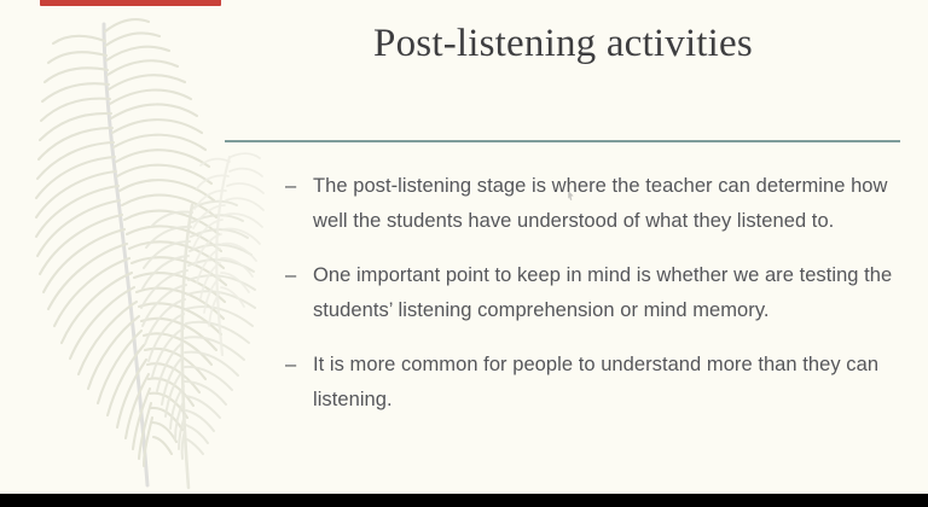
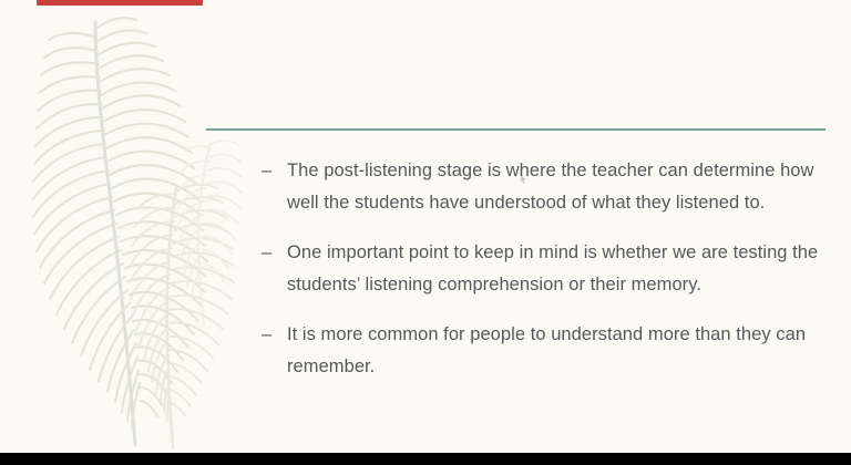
- Post-listening activities
  –
  The post-listening stage is where the teacher can determine how well the students have understood of what they listened to.
  –
- One important point to keep in mind is whether we are testing the students’ listening comprehension or mind memory.
+ One important point to keep in mind is whether we are testing the students’ listening comprehension or their memory.
  –
- It is more common for people to understand more than they can listening.
+ It is more common for people to understand more than they can remember.
